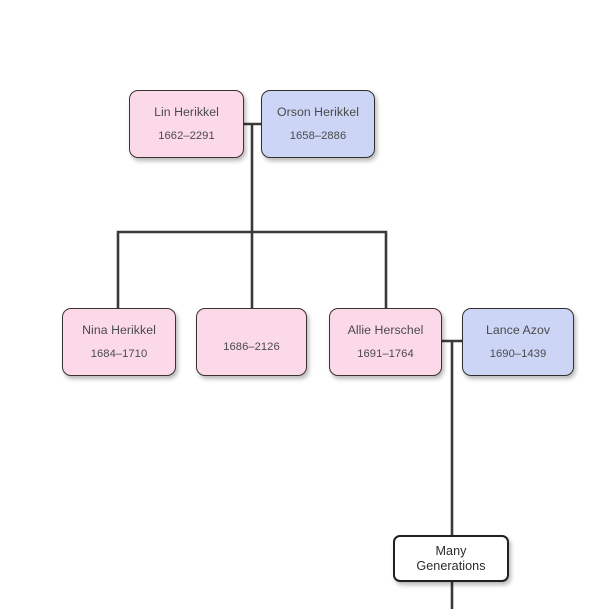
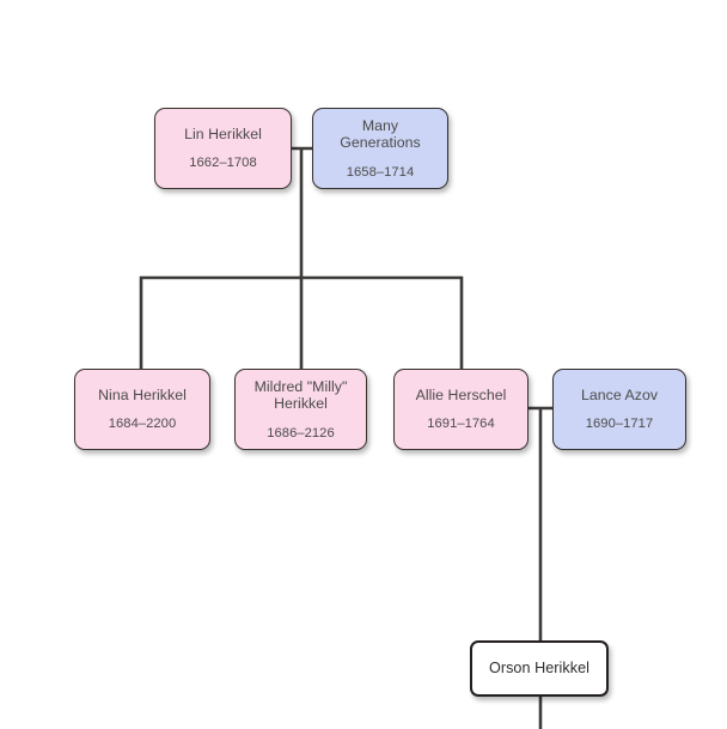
  Lin Herikkel
- 1662–2291
+ 1662–1708
- Orson Herikkel
+ Many Generations
- 1658–2886
+ 1658–1714
  Nina Herikkel
- 1684–1710
+ 1684–2200
+ Mildred "Milly" Herikkel
  1686–2126
  Allie Herschel
  1691–1764
  Lance Azov
- 1690–1439
+ 1690–1717
- Many Generations
+ Orson Herikkel
